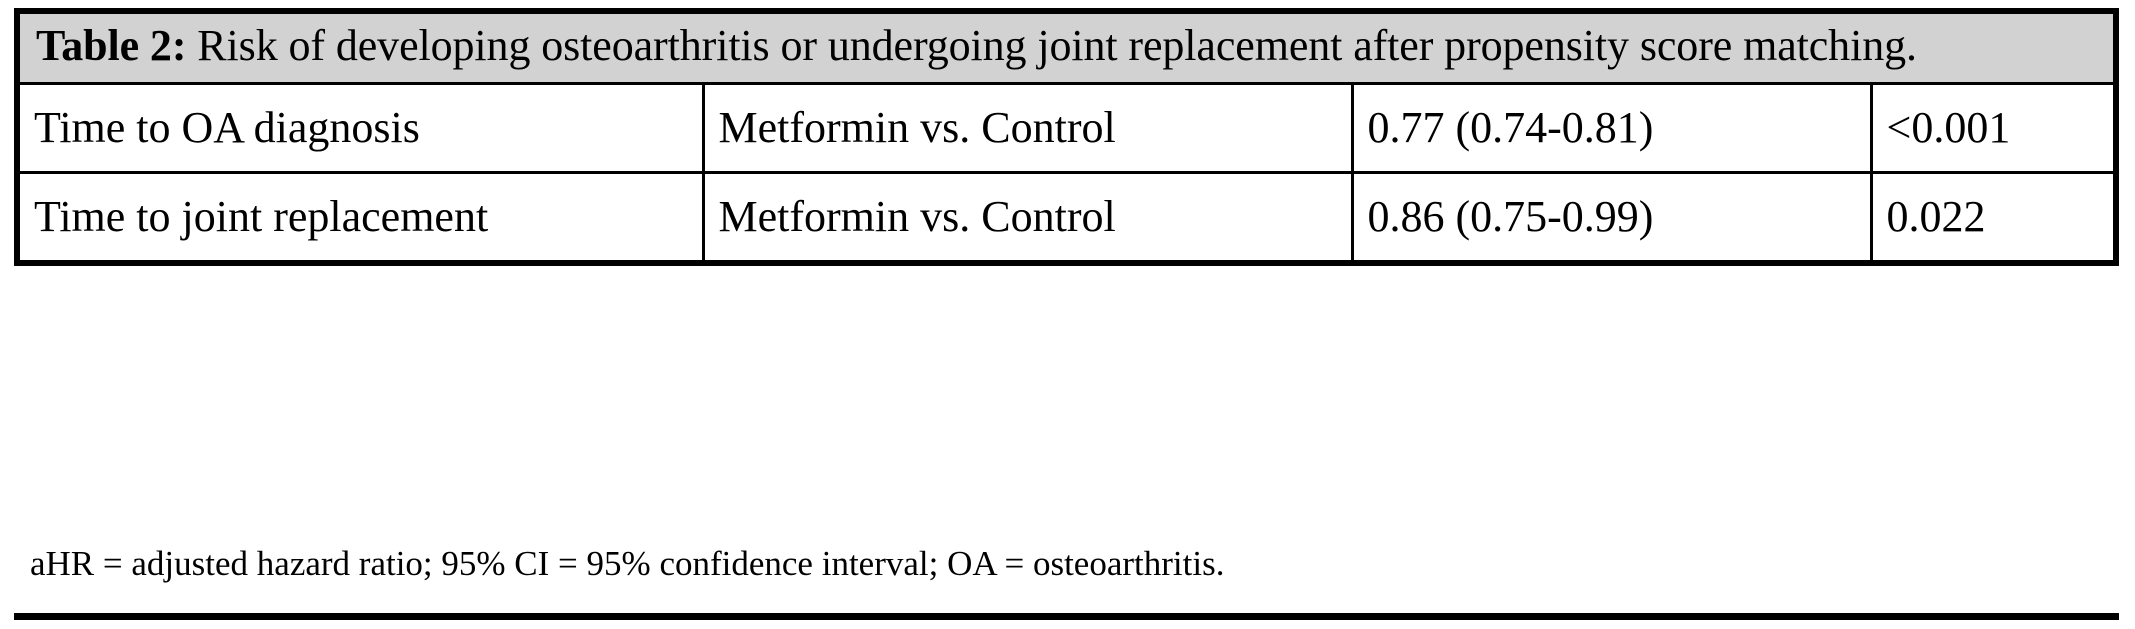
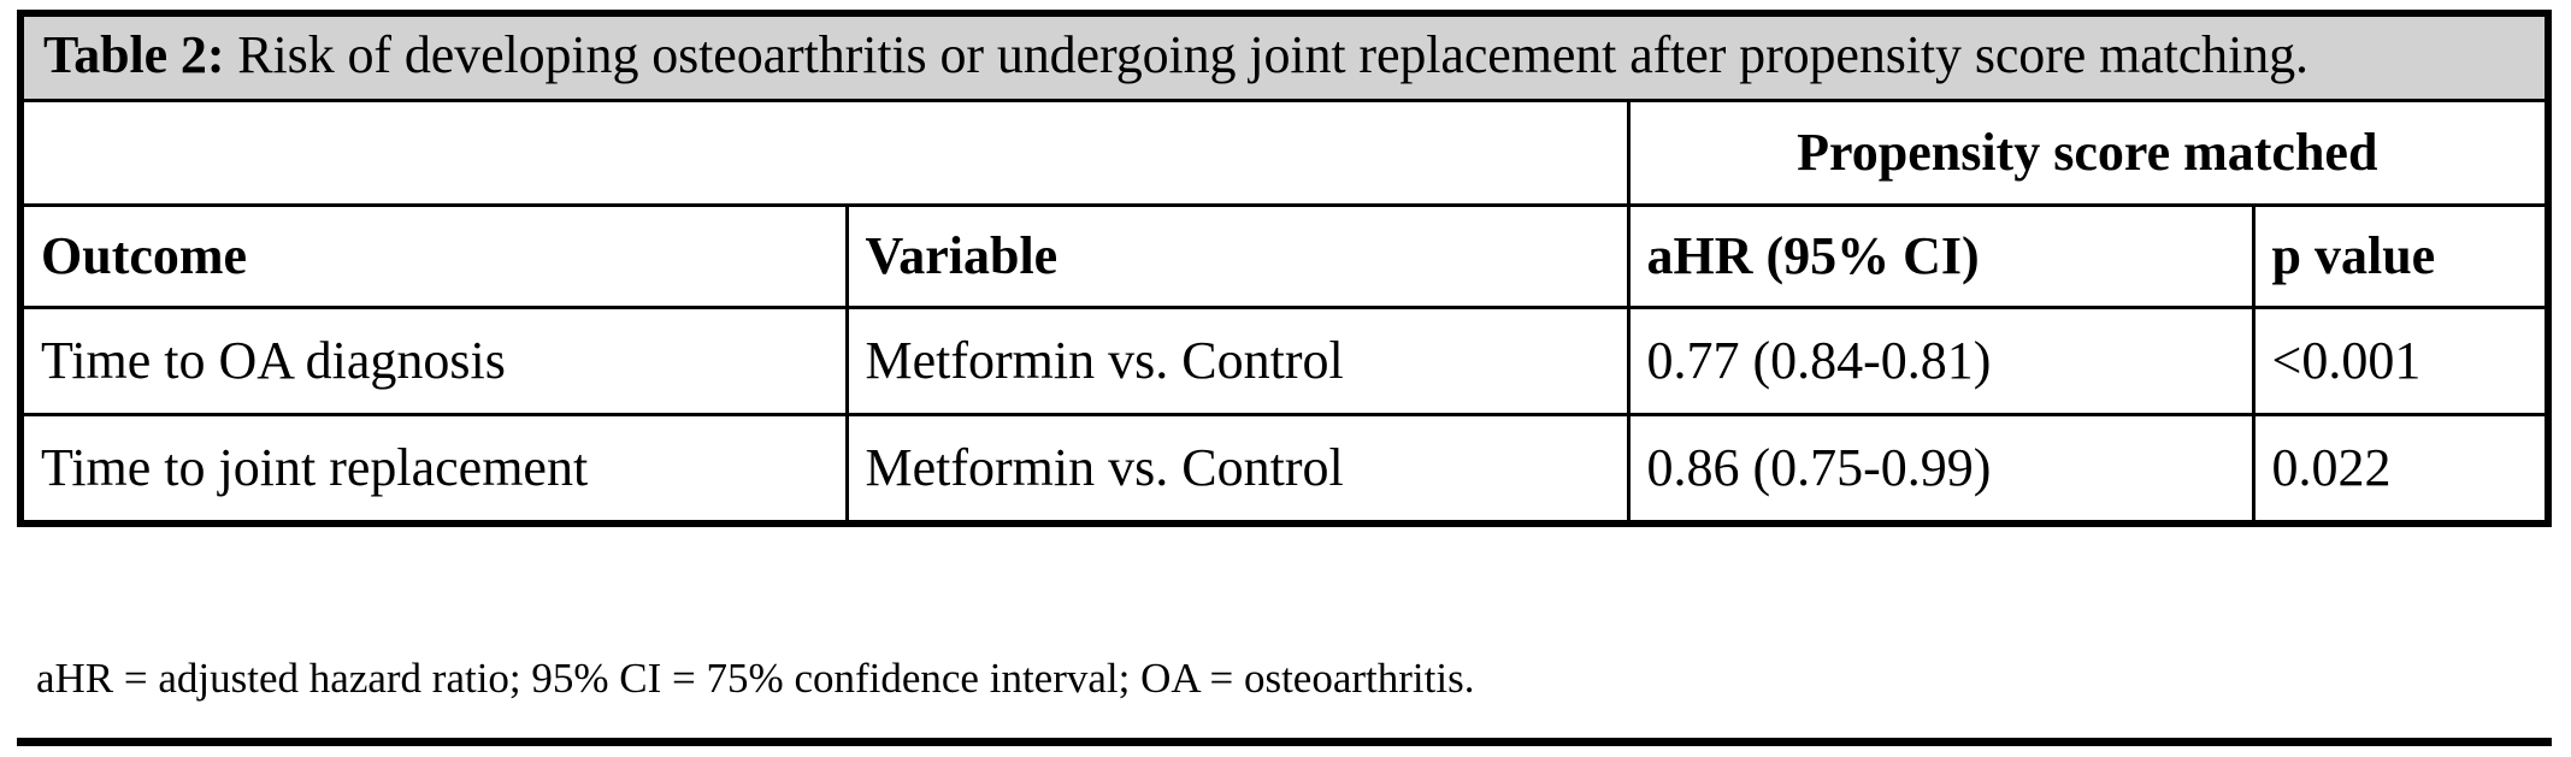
  Table 2: Risk of developing osteoarthritis or undergoing joint replacement after propensity score matching.
+ 	Propensity score matched
+ Outcome	Variable	aHR (95% CI)	p value
- Time to OA diagnosis	Metformin vs. Control	0.77 (0.74-0.81)	<0.001
+ Time to OA diagnosis	Metformin vs. Control	0.77 (0.84-0.81)	<0.001
  Time to joint replacement	Metformin vs. Control	0.86 (0.75-0.99)	0.022
- aHR = adjusted hazard ratio; 95% CI = 95% confidence interval; OA = osteoarthritis.
+ aHR = adjusted hazard ratio; 95% CI = 75% confidence interval; OA = osteoarthritis.
